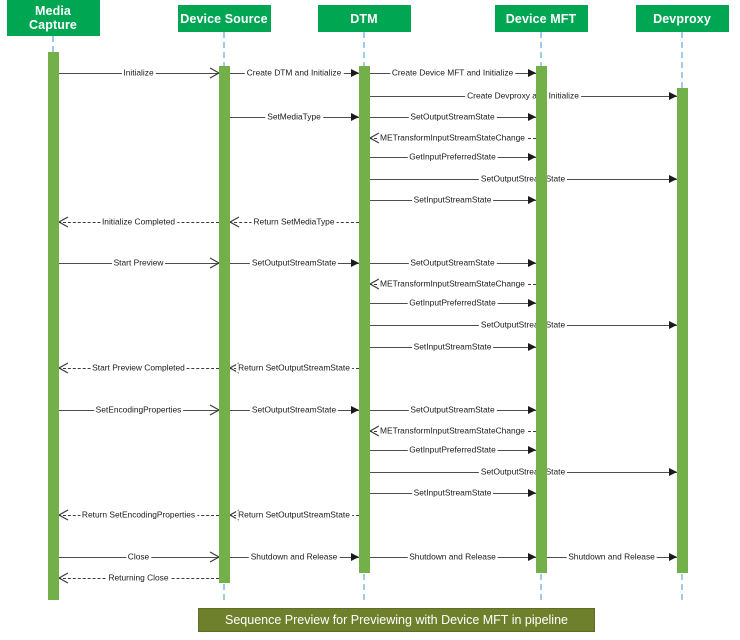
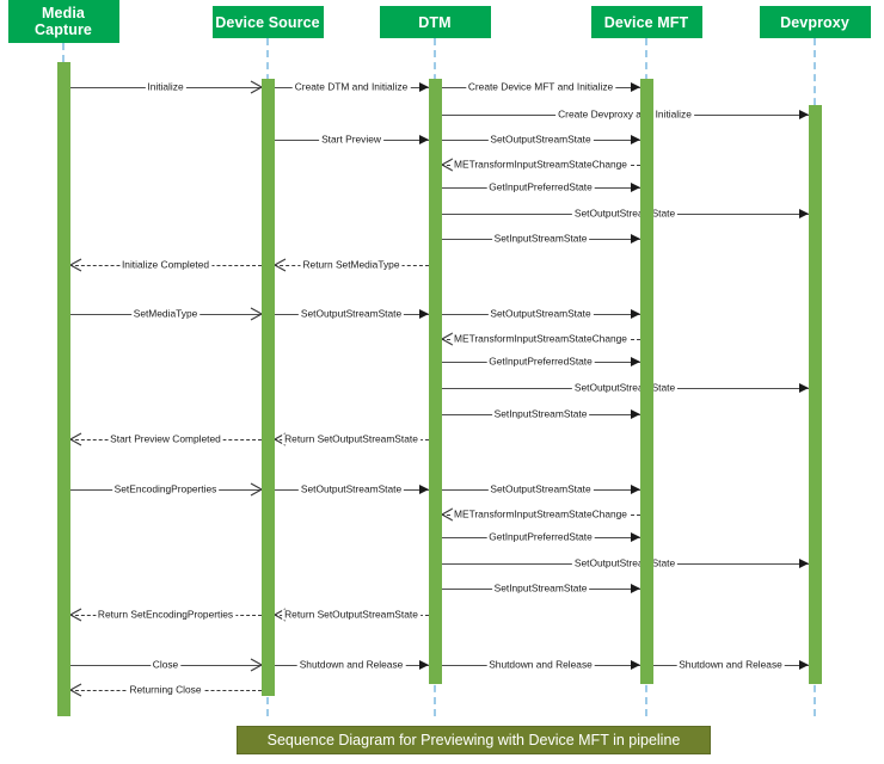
  Initialize
  Create DTM and Initialize
  Create Device MFT and Initialize
  Create Devproxy a Initialize
- SetMediaType
+ Start Preview
  SetOutputStreamState
  METransformInputStreamStateChange
  GetInputPreferredState
  SetOutputStreState
  SetInputStreamState
  Initialize Completed
  Return SetMediaType
- Start Preview
+ SetMediaType
  SetOutputStreamState
  SetOutputStreamState
  METransformInputStreamStateChange
  GetInputPreferredState
  SetOutputStreState
  SetInputStreamState
  Start Preview Completed
  Return SetOutputStreamState
  SetEncodingProperties
  SetOutputStreamState
  SetOutputStreamState
  METransformInputStreamStateChange
  GetInputPreferredState
  SetOutputStreState
  SetInputStreamState
  Return SetEncodingProperties
  Return SetOutputStreamState
  Close
  Shutdown and Release
  Shutdown and Release
  Shutdown and Release
  Returning Close
  Media
  Capture
  Device Source
  DTM
  Device MFT
  Devproxy
- Sequence Preview for Previewing with Device MFT in pipeline
+ Sequence Diagram for Previewing with Device MFT in pipeline
